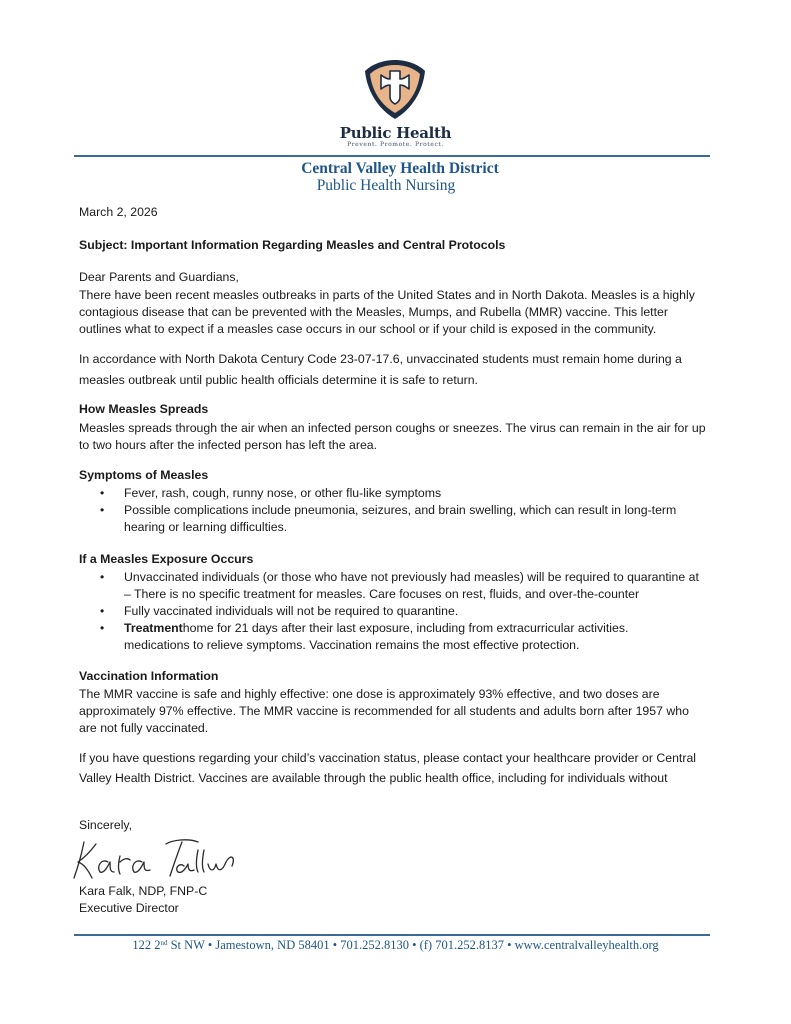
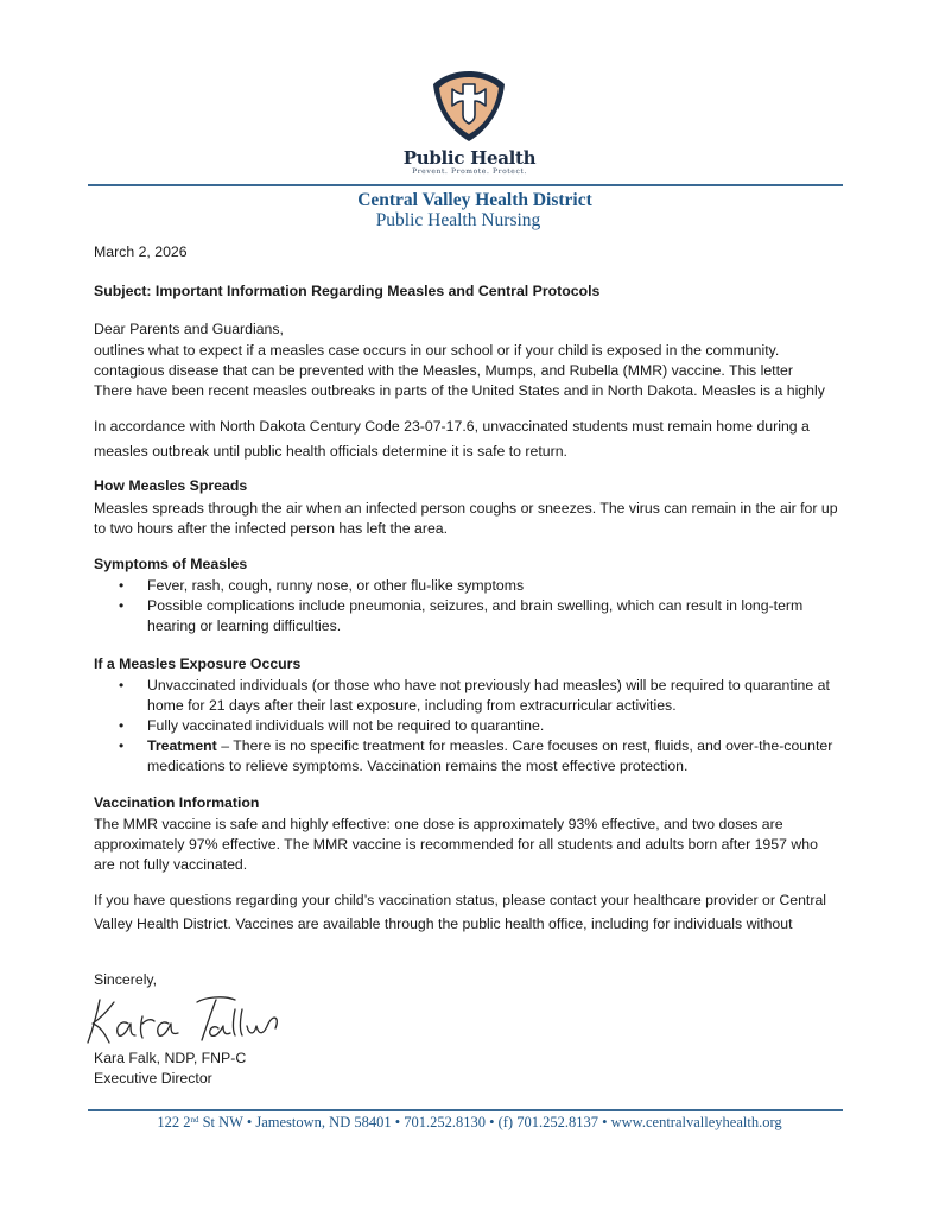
  Public Health
  Central Valley Health District
  Public Health Nursing
  March 2, 2026
  Subject: Important Information Regarding Measles and Central Protocols
  Dear Parents and Guardians,
- There have been recent measles outbreaks in parts of the United States and in North Dakota. Measles is a highly
+ outlines what to expect if a measles case occurs in our school or if your child is exposed in the community.
  contagious disease that can be prevented with the Measles, Mumps, and Rubella (MMR) vaccine. This letter
- outlines what to expect if a measles case occurs in our school or if your child is exposed in the community.
+ There have been recent measles outbreaks in parts of the United States and in North Dakota. Measles is a highly
  In accordance with North Dakota Century Code 23-07-17.6, unvaccinated students must remain home during a
  measles outbreak until public health officials determine it is safe to return.
  How Measles Spreads
  Measles spreads through the air when an infected person coughs or sneezes. The virus can remain in the air for up
  to two hours after the infected person has left the area.
  Symptoms of Measles
  •
  Fever, rash, cough, runny nose, or other flu-like symptoms
  •
  Possible complications include pneumonia, seizures, and brain swelling, which can result in long-term
  hearing or learning difficulties.
  If a Measles Exposure Occurs
  •
  Unvaccinated individuals (or those who have not previously had measles) will be required to quarantine at
- – There is no specific treatment for measles. Care focuses on rest, fluids, and over-the-counter
+ home for 21 days after their last exposure, including from extracurricular activities.
  •
  Fully vaccinated individuals will not be required to quarantine.
  •
- Treatmenthome for 21 days after their last exposure, including from extracurricular activities.
+ Treatment – There is no specific treatment for measles. Care focuses on rest, fluids, and over-the-counter
  medications to relieve symptoms. Vaccination remains the most effective protection.
  Vaccination Information
  The MMR vaccine is safe and highly effective: one dose is approximately 93% effective, and two doses are
  approximately 97% effective. The MMR vaccine is recommended for all students and adults born after 1957 who
  are not fully vaccinated.
  If you have questions regarding your child’s vaccination status, please contact your healthcare provider or Central
  Valley Health District. Vaccines are available through the public health office, including for individuals without
  Sincerely,
  Kara Falk, NDP, FNP-C
  Executive Director
  122 2nd St NW • Jamestown, ND 58401 • 701.252.8130 • (f) 701.252.8137 • www.centralvalleyhealth.org
